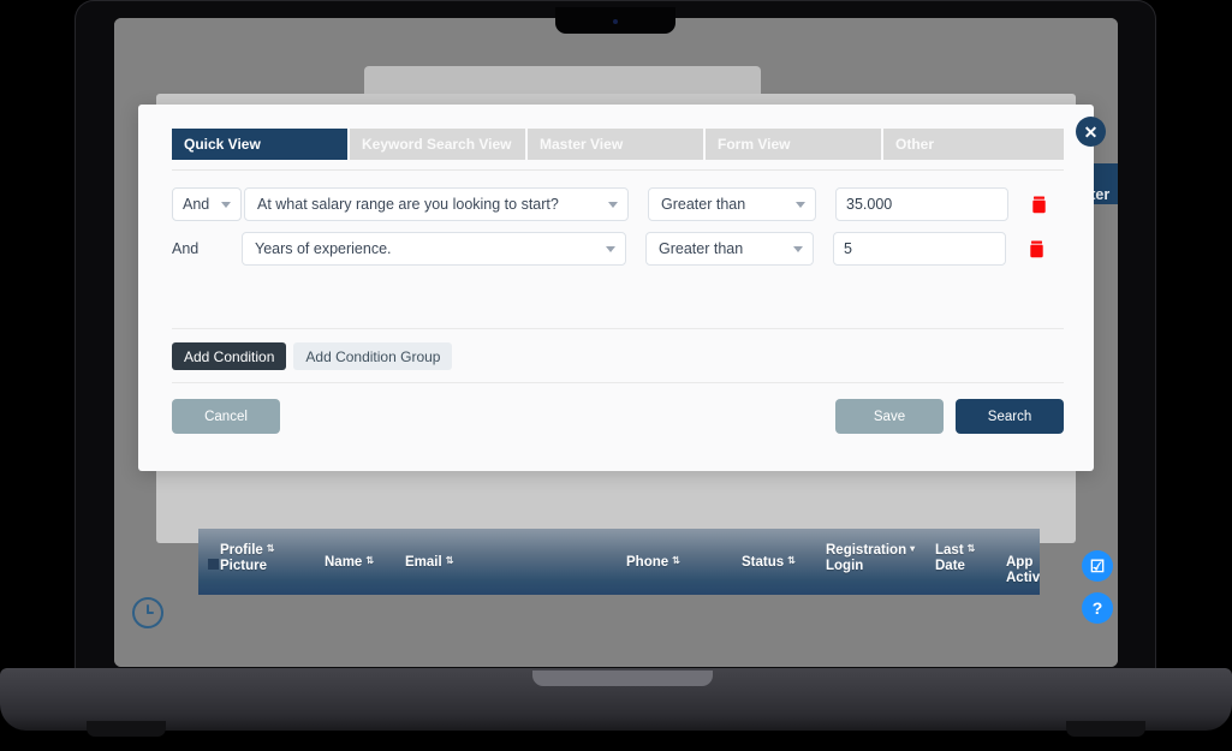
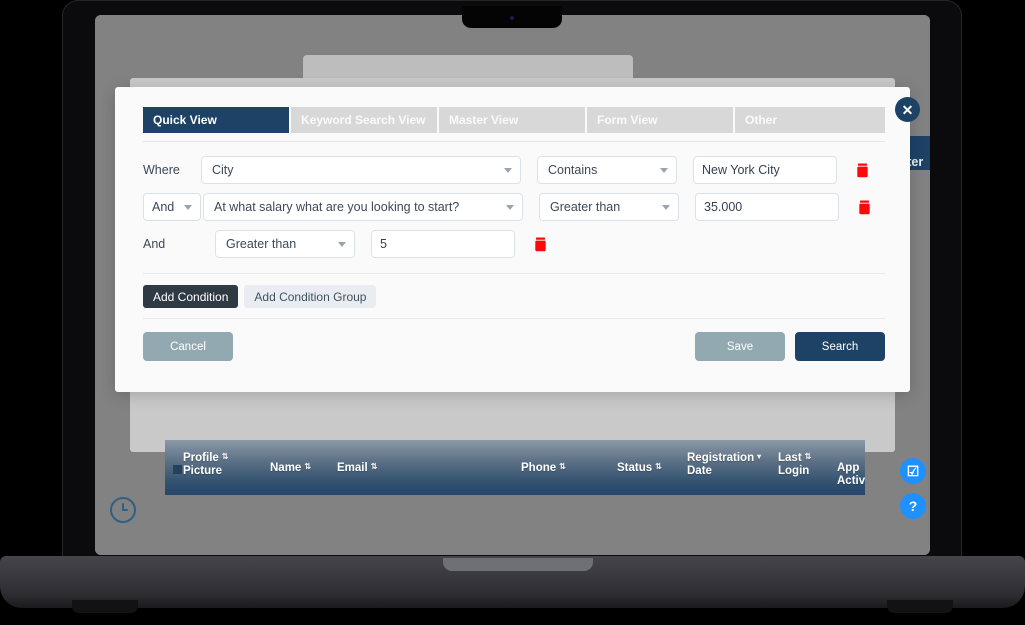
  Profile ⇅
  Picture
  Name ⇅
  Email ⇅
  Phone ⇅
  Status ⇅
  Registration ▾
- Login
+ Date
  Last ⇅
- Date
+ Login
  App
  Activ
  ☑
  ?
  ✕
  Quick View
  Keyword Search View
  Master View
  Form View
  Other
+ Where
+ City
+ Contains
+ New York City
  And
- At what salary range are you looking to start?
+ At what salary what are you looking to start?
  Greater than
  35.000
  And
- Years of experience.
  Greater than
  5
  Add Condition
  Add Condition Group
  Cancel
  Save
  Search
